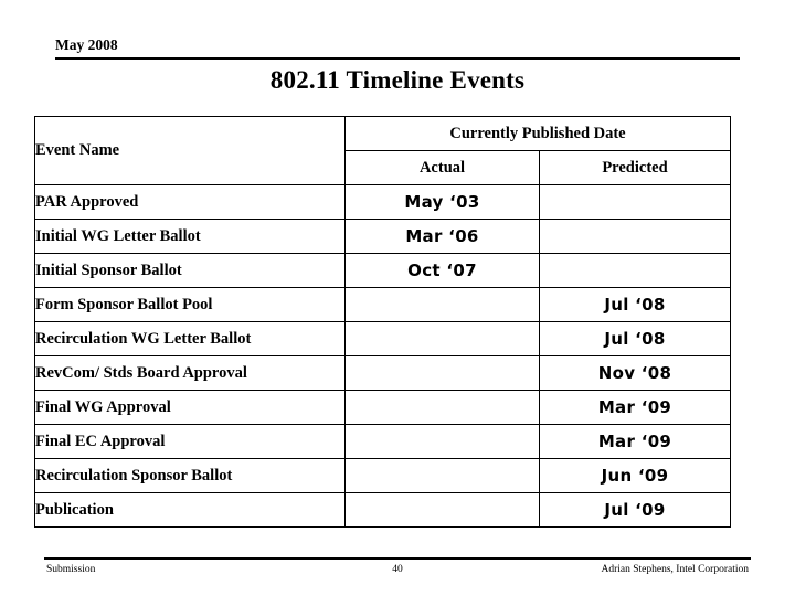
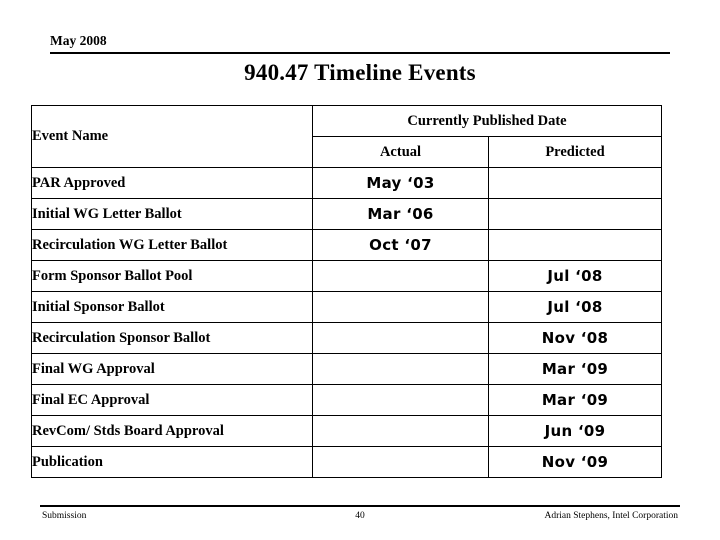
  May 2008
- 802.11 Timeline Events
+ 940.47 Timeline Events
  Event Name	Currently Published Date
  Actual	Predicted
  PAR Approved	May ‘03
  Initial WG Letter Ballot	Mar ‘06
- Initial Sponsor Ballot	Oct ‘07
+ Recirculation WG Letter Ballot	Oct ‘07
  Form Sponsor Ballot Pool		Jul ‘08
- Recirculation WG Letter Ballot		Jul ‘08
+ Initial Sponsor Ballot		Jul ‘08
- RevCom/ Stds Board Approval		Nov ‘08
+ Recirculation Sponsor Ballot		Nov ‘08
  Final WG Approval		Mar ‘09
  Final EC Approval		Mar ‘09
- Recirculation Sponsor Ballot		Jun ‘09
+ RevCom/ Stds Board Approval		Jun ‘09
- Publication		Jul ‘09
+ Publication		Nov ‘09
  Submission
  40
  Adrian Stephens, Intel Corporation
